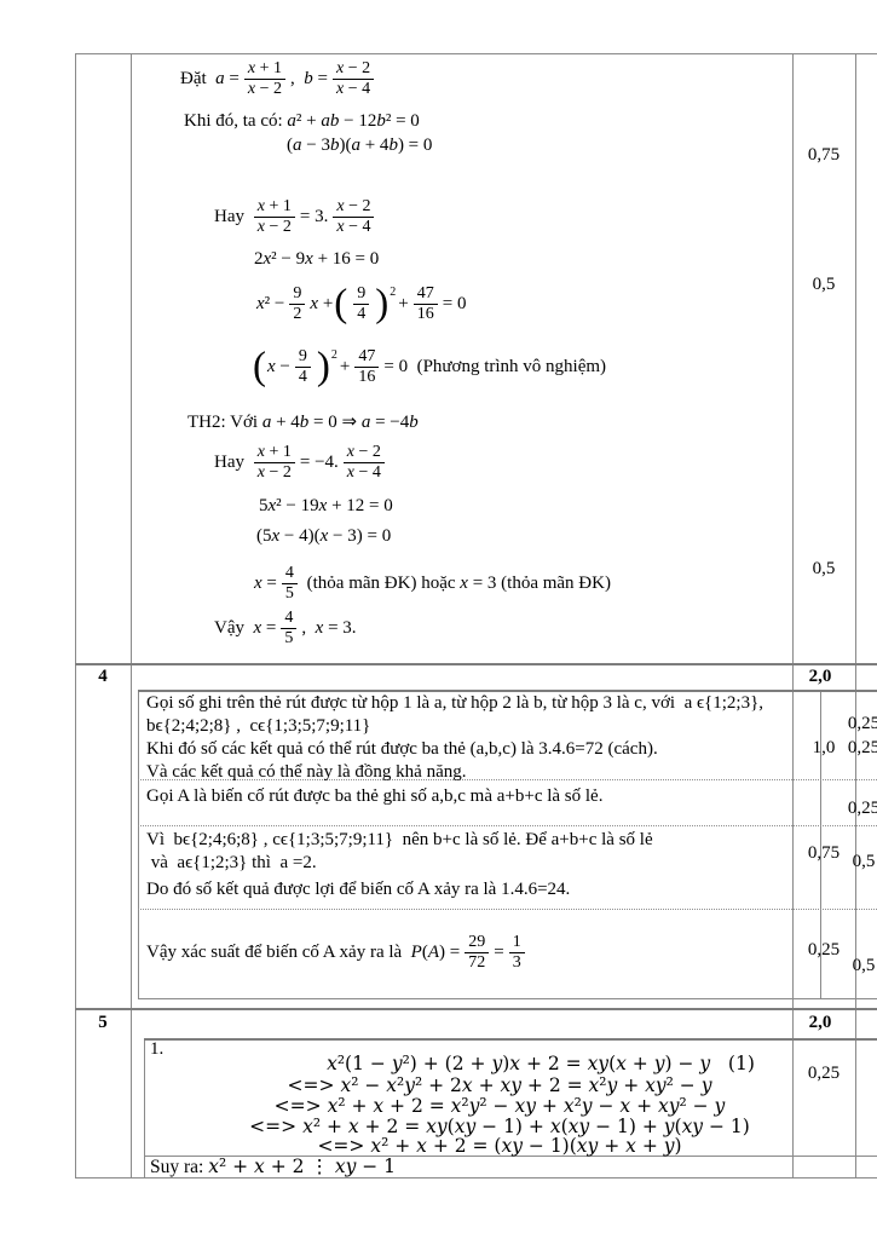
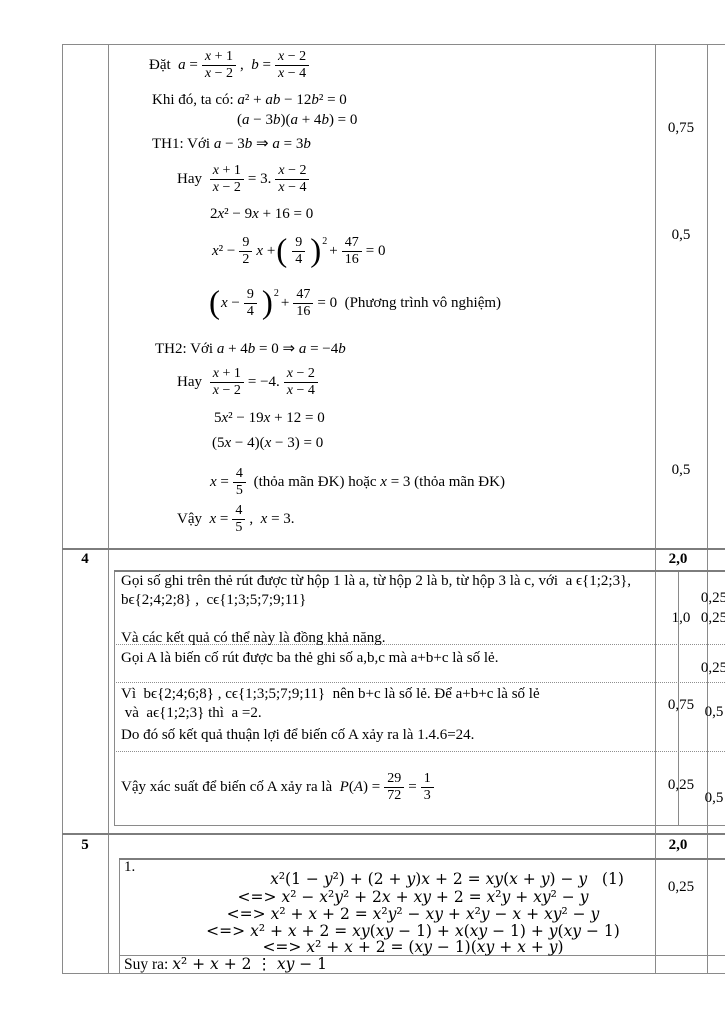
  Đặt
  a =
  x + 1
  x − 2
  , b =
  x − 2
  x − 4
  Khi đó, ta có: a² + ab − 12b² = 0
  (a − 3b)(a + 4b) = 0
+ TH1: Với a − 3b ⇒ a = 3b
  Hay
  x + 1
  x − 2
  = 3.
  x − 2
  x − 4
  2x² − 9x + 16 = 0
  x² −
  9
  2
  x +
  (
  9
  4
  )
  2
  +
  47
  16
  = 0
  (
  x −
  9
  4
  )
  2
  +
  47
  16
  = 0
  (Phương trình vô nghiệm)
  TH2: Với a + 4b = 0 ⇒ a = −4b
  Hay
  x + 1
  x − 2
  = −4.
  x − 2
  x − 4
  5x² − 19x + 12 = 0
  (5x − 4)(x − 3) = 0
  x =
  4
  5
  (thỏa mãn ĐK) hoặc
  x = 3
  (thỏa mãn ĐK)
  Vậy
  x =
  4
  5
  , x = 3.
  0,75
  0,5
  0,5
  4
  2,0
  Gọi số ghi trên thẻ rút được từ hộp 1 là a, từ hộp 2 là b, từ hộp 3 là c, với a ϵ{1;2;3},
  bϵ{2;4;2;8} , cϵ{1;3;5;7;9;11}
- Khi đó số các kết quả có thể rút được ba thẻ (a,b,c) là 3.4.6=72 (cách).
  Và các kết quả có thể này là đồng khả năng.
  Gọi A là biến cố rút được ba thẻ ghi số a,b,c mà a+b+c là số lẻ.
  Vì bϵ{2;4;6;8} , cϵ{1;3;5;7;9;11} nên b+c là số lẻ. Để a+b+c là số lẻ
  và aϵ{1;2;3} thì a =2.
- Do đó số kết quả được lợi để biến cố A xảy ra là 1.4.6=24.
+ Do đó số kết quả thuận lợi để biến cố A xảy ra là 1.4.6=24.
  Vậy xác suất để biến cố A xảy ra là
  P(A) =
  29
  72
  =
  1
  3
  1,0
  0,75
  0,25
  0,25
  0,25
  0,25
  0,5
  0,5
  5
  2,0
  1.
  x²(1 − y²) + (2 + y)x + 2 = xy(x + y) − y (1)
  <=> x² − x²y² + 2x + xy + 2 = x²y + xy² − y
  <=> x² + x + 2 = x²y² − xy + x²y − x + xy² − y
  <=> x² + x + 2 = xy(xy − 1) + x(xy − 1) + y(xy − 1)
  <=> x² + x + 2 = (xy − 1)(xy + x + y)
  Suy ra: x² + x + 2 ⋮ xy − 1
  0,25
